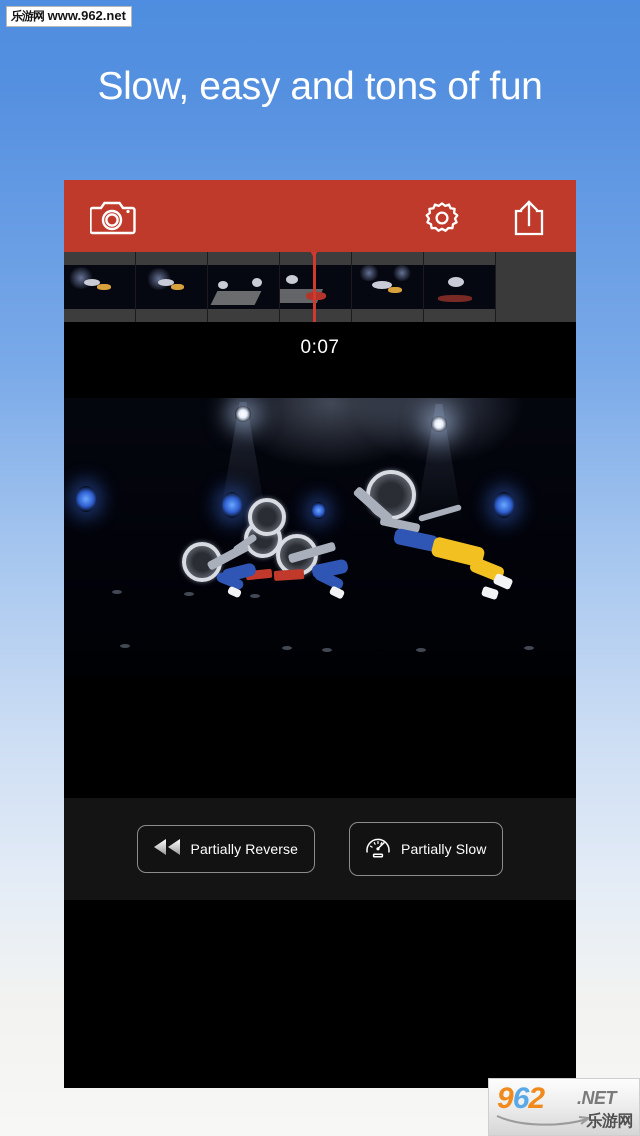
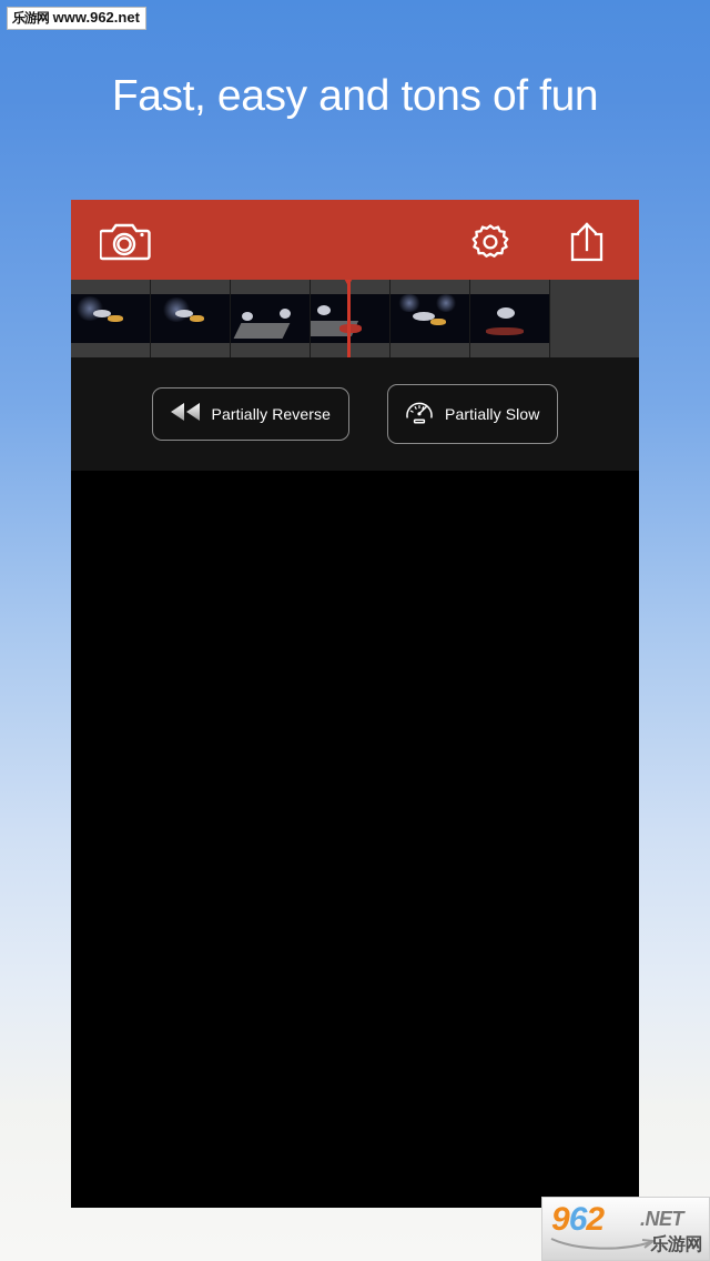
  乐游网 www.962.net
- Slow, easy and tons of fun
+ Fast, easy and tons of fun
- 0:07
  Partially Reverse
  Partially Slow
  962
  .NET
  乐游网
